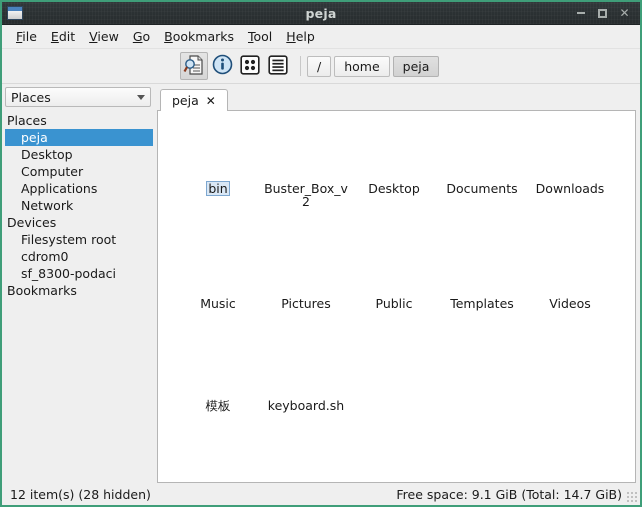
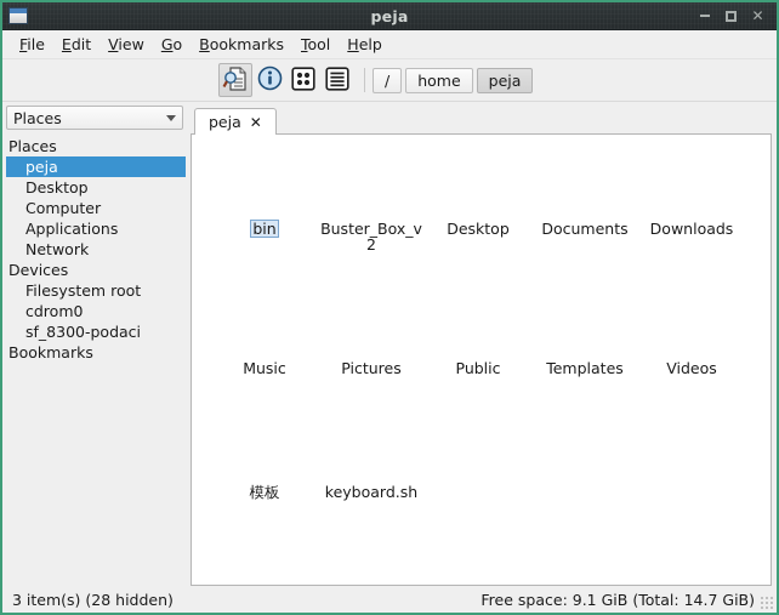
  peja
  ✕
  File
  Edit
  View
  Go
  Bookmarks
  Tool
  Help
  /
  home
  peja
  Places
  Places
  peja
  Desktop
  Computer
  Applications
  Network
  Devices
  Filesystem root
  cdrom0
  sf_8300-podaci
  Bookmarks
  peja
  ✕
  bin
  Buster_Box_v2
  Desktop
  Documents
  Downloads
  Music
  Pictures
  Public
  Templates
  Videos
  模板
  keyboard.sh
- 12 item(s) (28 hidden)
+ 3 item(s) (28 hidden)
  Free space: 9.1 GiB (Total: 14.7 GiB)
